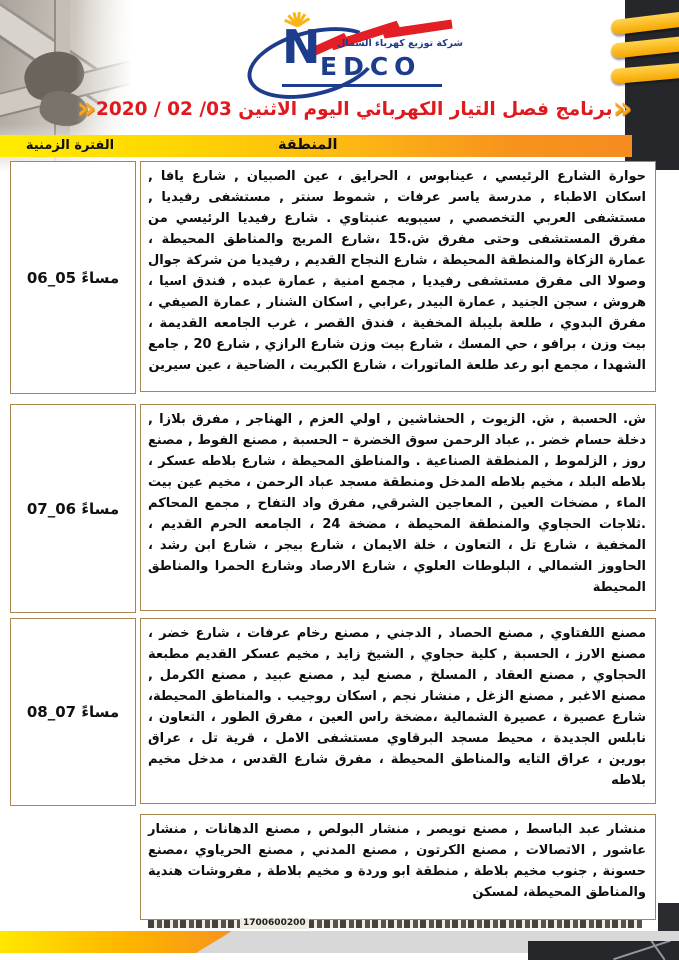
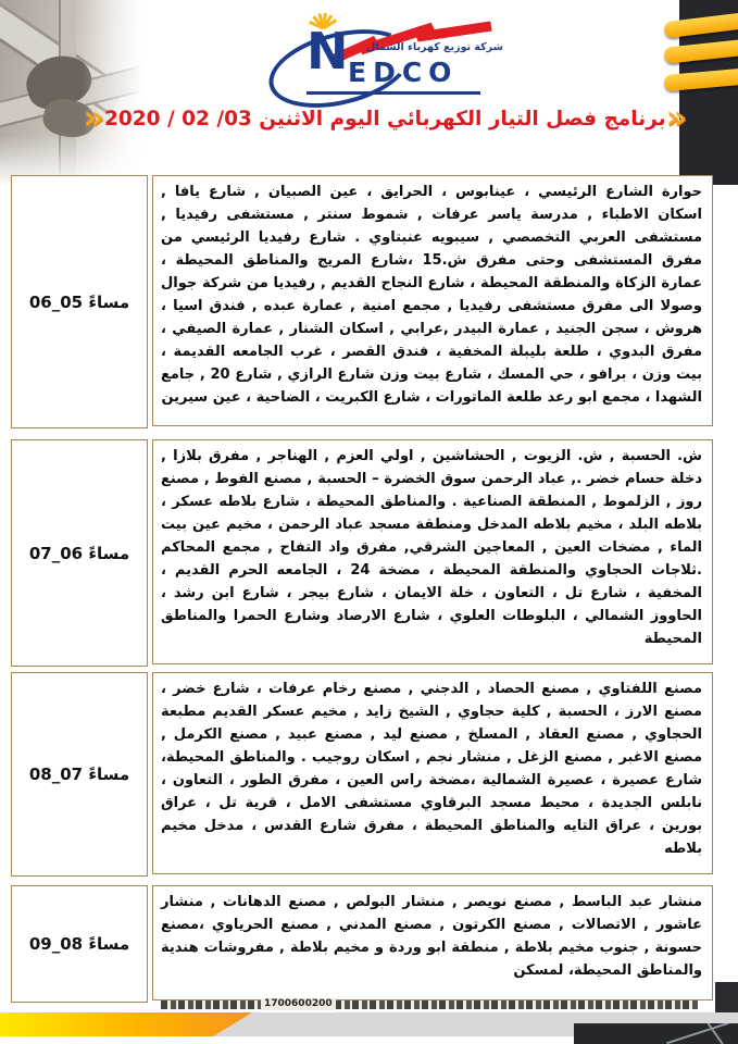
  شركة توزيع كهرباء الشمال
  N
  EDCO
  «
  برنامج فصل التيار الكهربائي اليوم الاثنين 03/ 02 / 2020
  «
- المنطقة
- الفترة الزمنية
  06_05 مساءً
  حوارة الشارع الرئيسي ، عينابوس ، الحرايق ، عين الصبيان , شارع يافا , اسكان الاطباء , مدرسة ياسر عرفات , شموط سنتر , مستشفى رفيديا , مستشفى العربي التخصصي , سيبويه عنبتاوي . شارع رفيديا الرئيسي من مفرق المستشفى وحتى مفرق ش.15 ،شارع المريج والمناطق المحيطة ، عمارة الزكاة والمنطقة المحيطة ، شارع النجاح القديم , رفيديا من شركة جوال وصولا الى مفرق مستشفى رفيديا , مجمع امنية , عمارة عبده , فندق اسيا ، هروش ، سجن الجنيد , عمارة البيدر ,عرابي , اسكان الشنار , عمارة الصيفي ، مفرق البدوي ، طلعة بليبلة المخفية ، فندق القصر ، غرب الجامعه القديمة ، بيت وزن ، برافو ، حي المسك ، شارع بيت وزن شارع الرازي , شارع 20 , جامع الشهدا ، مجمع ابو رعد طلعة الماتورات ، شارع الكبريت ، الضاحية ، عين سيرين
  07_06 مساءً
  ش. الحسبة , ش. الزيوت , الحشاشين , اولي العزم , الهناجر , مفرق بلازا , دخلة حسام خضر ., عباد الرحمن سوق الخضرة – الحسبة , مصنع الفوط , مصنع روز , الزلموط , المنطقة الصناعية . والمناطق المحيطة ، شارع بلاطه عسكر ، بلاطه البلد ، مخيم بلاطه المدخل ومنطقة مسجد عباد الرحمن ، مخيم عين بيت الماء , مضخات العين , المعاجين الشرقي, مفرق واد التفاح , مجمع المحاكم .ثلاجات الحجاوي والمنطقة المحيطة ، مضخة 24 ، الجامعه الحرم القديم ، المخفية ، شارع تل ، التعاون ، خلة الايمان ، شارع بيجر ، شارع ابن رشد ، الحاووز الشمالي ، البلوطات العلوي ، شارع الارصاد وشارع الحمرا والمناطق المحيطة
  08_07 مساءً
  مصنع اللفتاوي , مصنع الحصاد , الدجني , مصنع رخام عرفات ، شارع خضر ، مصنع الارز ، الحسبة , كلية حجاوي , الشيخ زايد , مخيم عسكر القديم مطبعة الحجاوي , مصنع العقاد , المسلخ , مصنع ليد , مصنع عبيد , مصنع الكرمل , مصنع الاغبر , مصنع الزغل , منشار نجم , اسكان روجيب . والمناطق المحيطة، شارع عصيرة ، عصيرة الشمالية ،مضخة راس العين ، مفرق الطور ، التعاون ، نابلس الجديدة ، محيط مسجد البرقاوي مستشفى الامل ، قرية تل ، عراق بورين ، عراق التايه والمناطق المحيطة ، مفرق شارع القدس ، مدخل مخيم بلاطه
+ 09_08 مساءً
  منشار عبد الباسط , مصنع نويصر , منشار البولص , مصنع الدهانات , منشار عاشور , الاتصالات , مصنع الكرتون , مصنع المدني , مصنع الحرياوي ،مصنع حسونة , جنوب مخيم بلاطة , منطقة ابو وردة و مخيم بلاطة , مفروشات هندية والمناطق المحيطة، لمسكن
  1700600200
